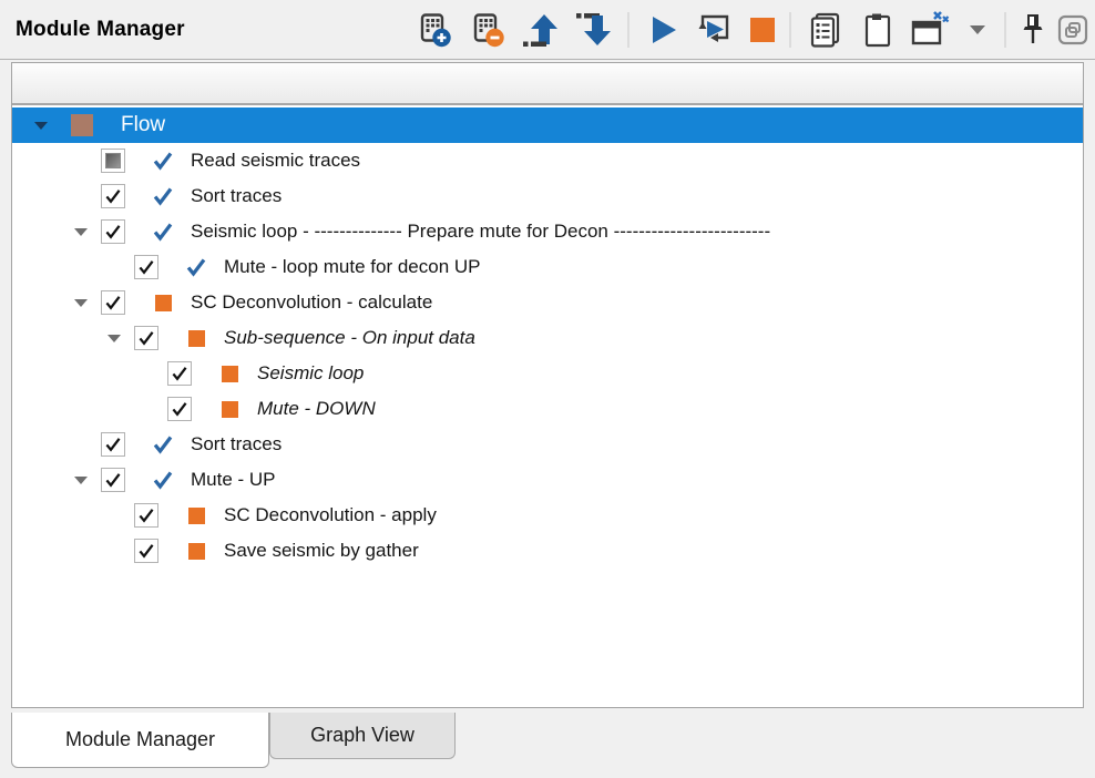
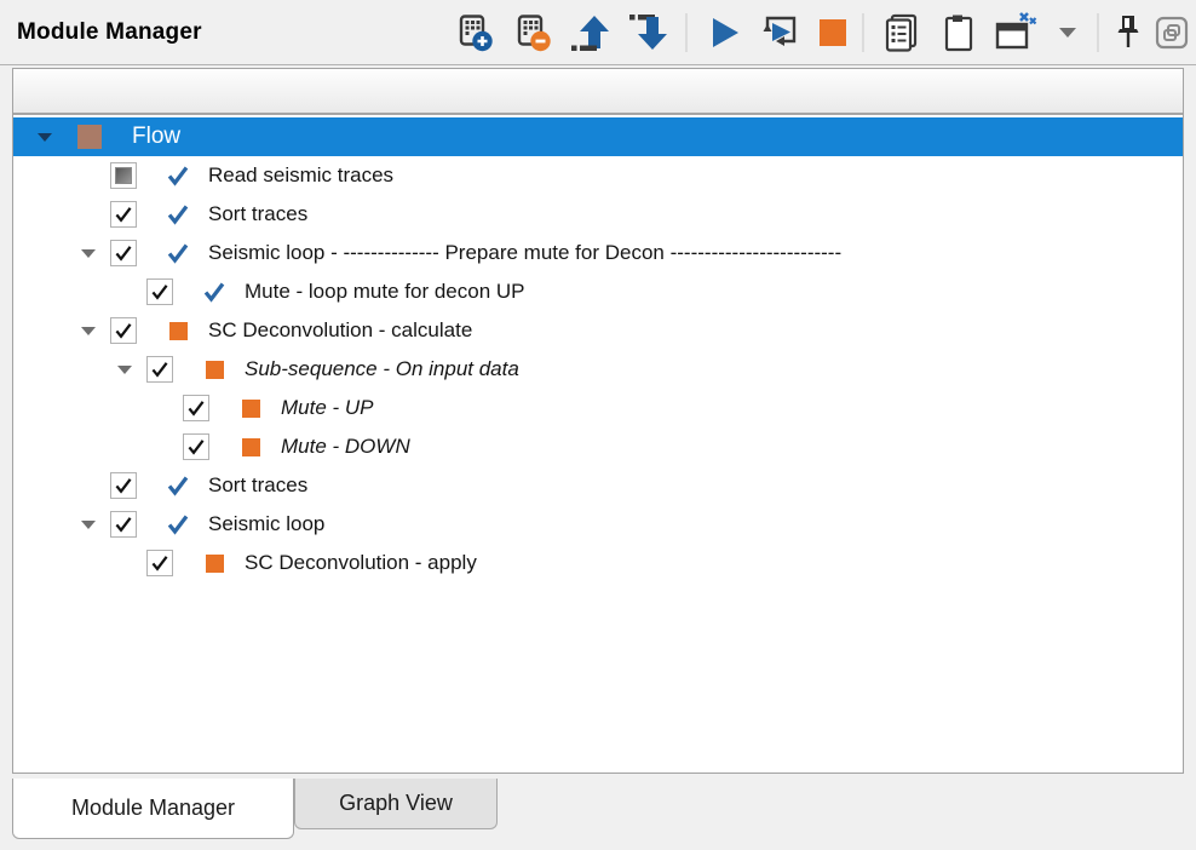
  Module Manager
  Flow
  Read seismic traces
  Sort traces
  Seismic loop - -------------- Prepare mute for Decon -------------------------
  Mute - loop mute for decon UP
  SC Deconvolution - calculate
  Sub-sequence - On input data
- Seismic loop
+ Mute - UP
  Mute - DOWN
  Sort traces
- Mute - UP
+ Seismic loop
  SC Deconvolution - apply
- Save seismic by gather
  Module Manager
  Graph View
